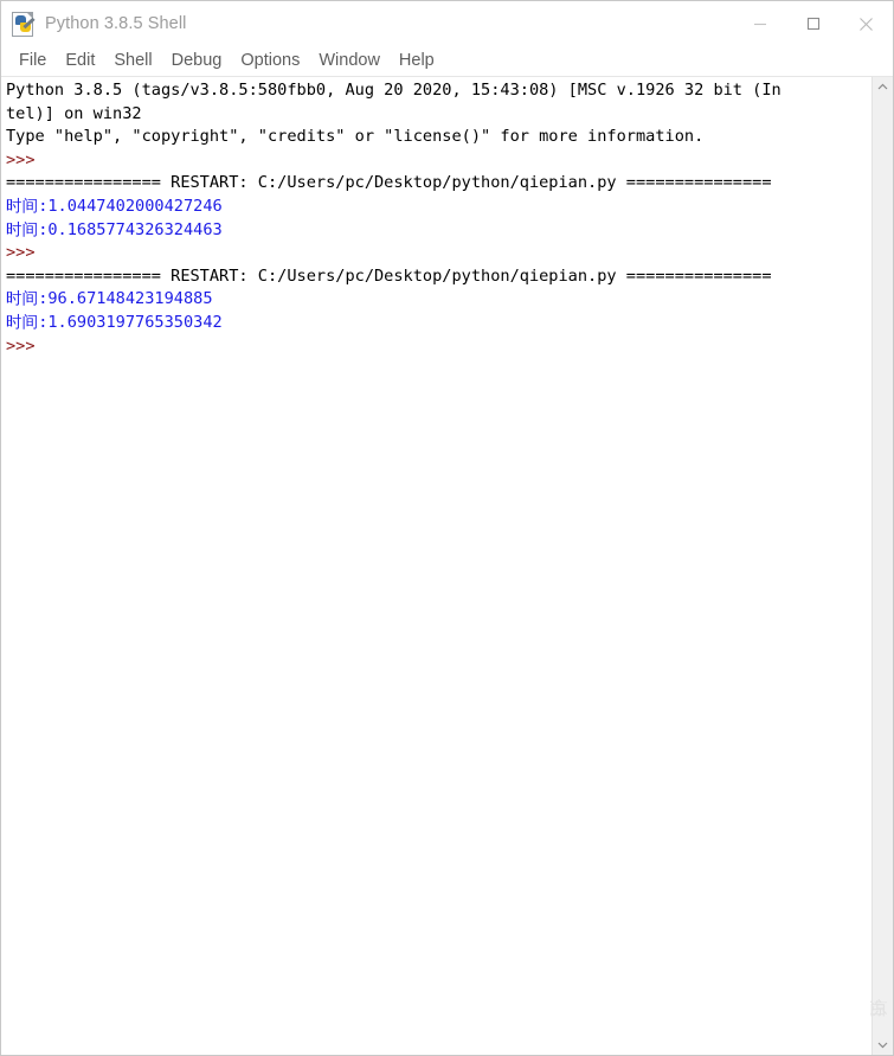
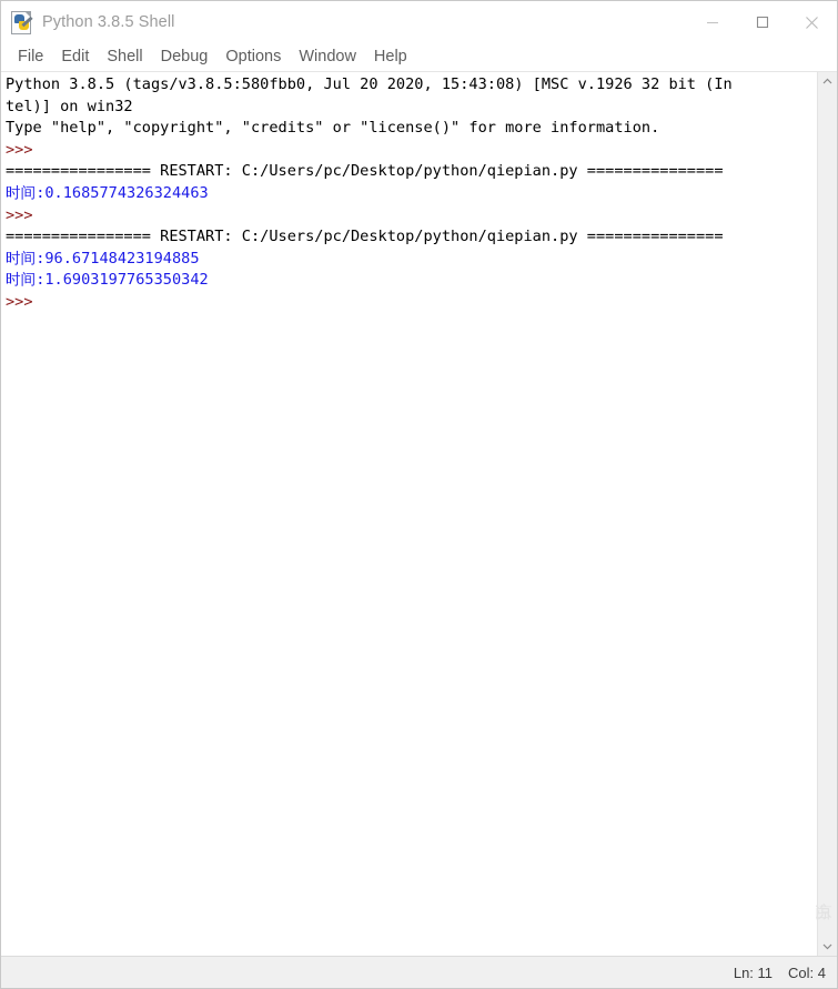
  Python 3.8.5 Shell
  File
  Edit
  Shell
  Debug
  Options
  Window
  Help
- Python 3.8.5 (tags/v3.8.5:580fbb0, Aug 20 2020, 15:43:08) [MSC v.1926 32 bit (In
+ Python 3.8.5 (tags/v3.8.5:580fbb0, Jul 20 2020, 15:43:08) [MSC v.1926 32 bit (In
  tel)] on win32
  Type "help", "copyright", "credits" or "license()" for more information.
  >>>
  ================ RESTART: C:/Users/pc/Desktop/python/qiepian.py ===============
- 时间:1.0447402000427246
  时间:0.1685774326324463
  >>>
  ================ RESTART: C:/Users/pc/Desktop/python/qiepian.py ===============
  时间:96.67148423194885
  时间:1.6903197765350342
  >>>
+ Ln: 11
+ Col: 4
